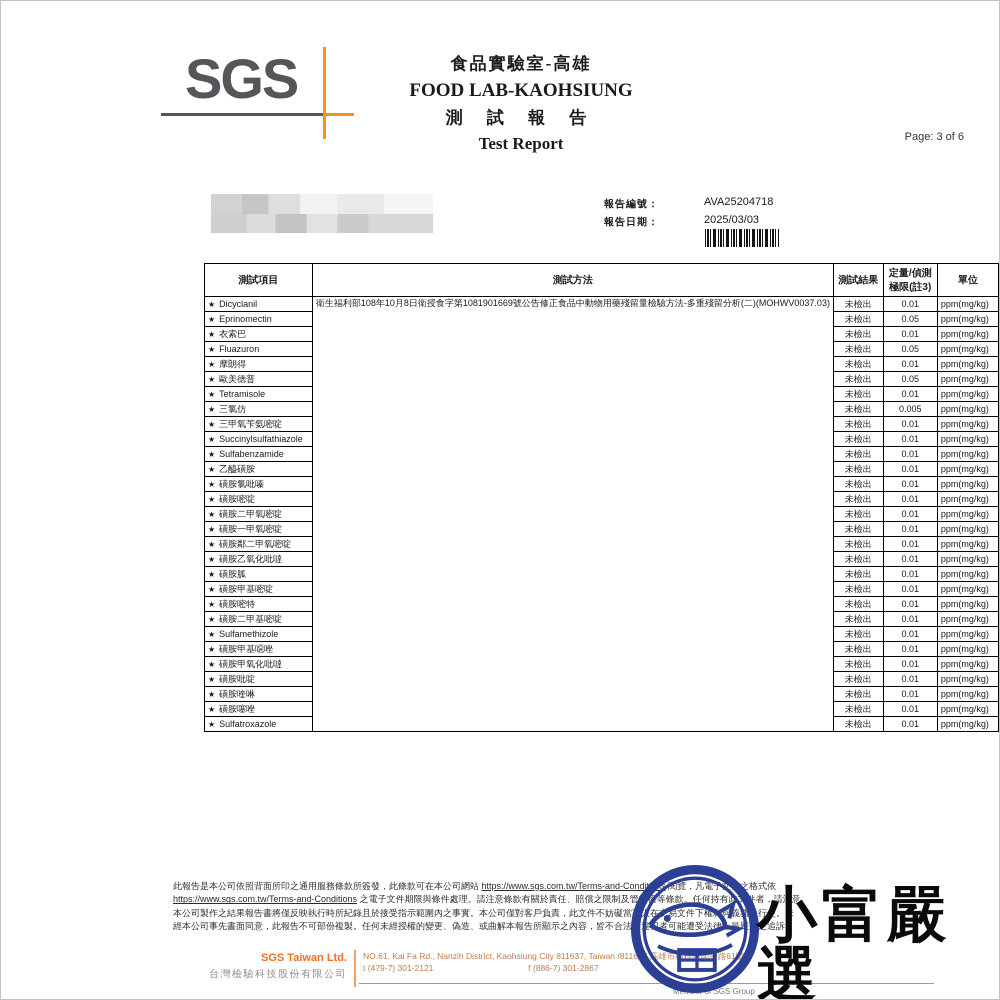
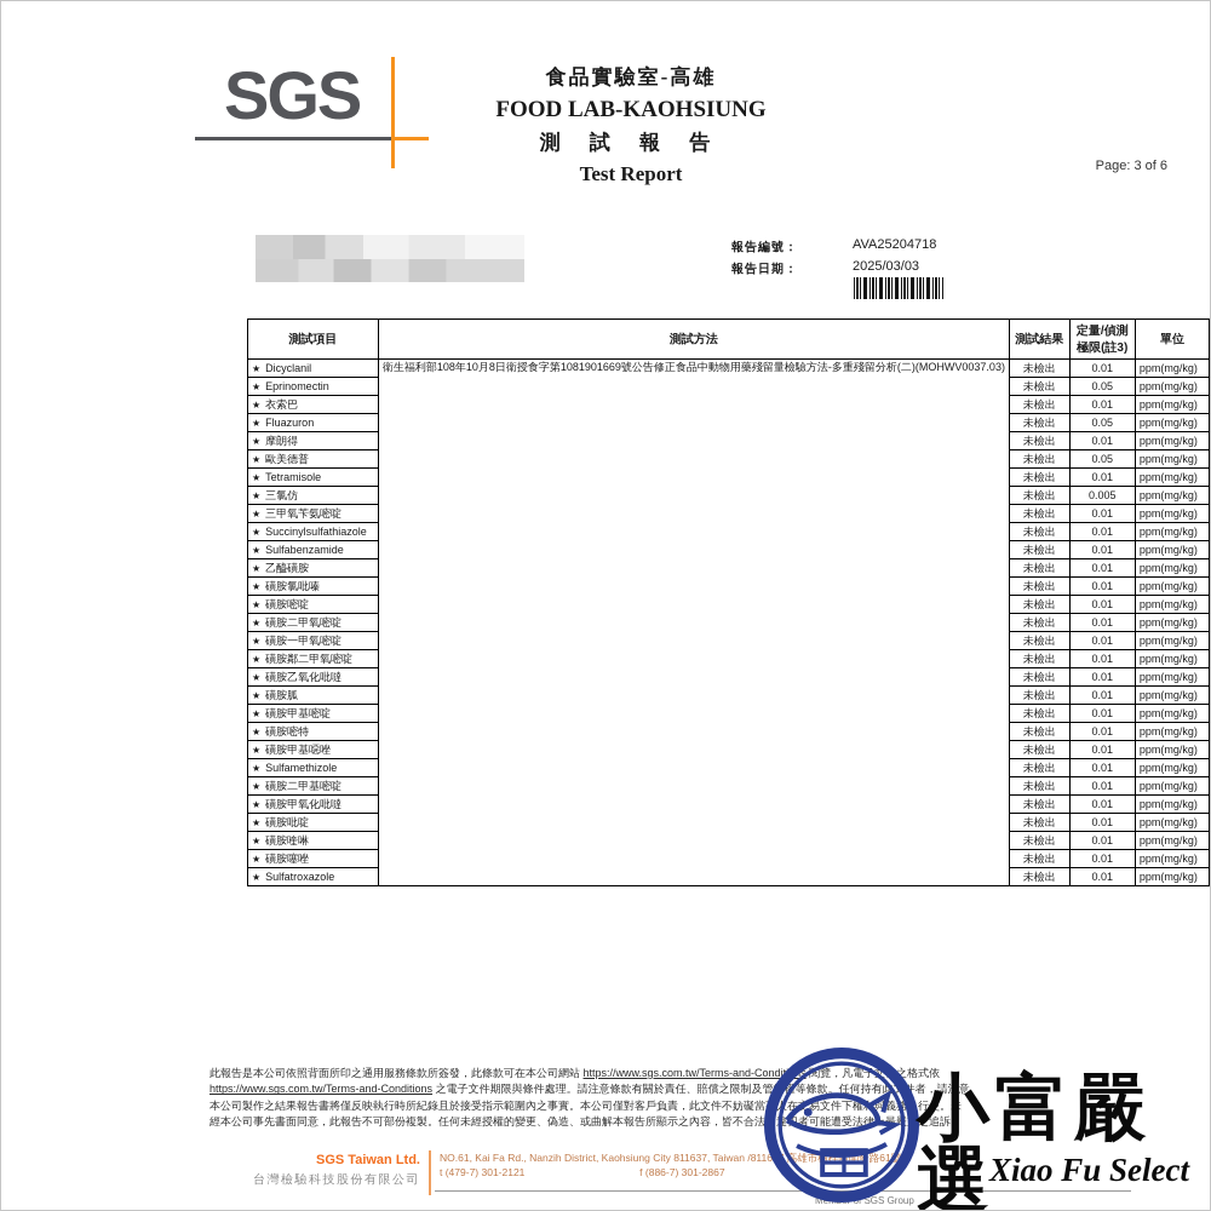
  SGS
  食品實驗室-高雄
  FOOD LAB-KAOHSIUNG
  測 試 報 告
  Test Report
  Page: 3 of 6
  報告編號：
  AVA25204718
  報告日期：
  2025/03/03
  測試項目	測試方法	測試結果	定量/偵測 極限(註3)	單位
  ★ Dicyclanil	衛生福利部108年10月8日衛授食字第1081901669號公告修正食品中動物用藥殘留量檢驗方法-多重殘留分析(二)(MOHWV0037.03)	未檢出	0.01	ppm(mg/kg)
  ★ Eprinomectin	未檢出	0.05	ppm(mg/kg)
  ★ 衣索巴	未檢出	0.01	ppm(mg/kg)
  ★ Fluazuron	未檢出	0.05	ppm(mg/kg)
  ★ 摩朗得	未檢出	0.01	ppm(mg/kg)
  ★ 歐美德普	未檢出	0.05	ppm(mg/kg)
  ★ Tetramisole	未檢出	0.01	ppm(mg/kg)
  ★ 三氯仿	未檢出	0.005	ppm(mg/kg)
  ★ 三甲氧苄氨嘧啶	未檢出	0.01	ppm(mg/kg)
  ★ Succinylsulfathiazole	未檢出	0.01	ppm(mg/kg)
  ★ Sulfabenzamide	未檢出	0.01	ppm(mg/kg)
  ★ 乙醯磺胺	未檢出	0.01	ppm(mg/kg)
  ★ 磺胺氯吡嗪	未檢出	0.01	ppm(mg/kg)
  ★ 磺胺嘧啶	未檢出	0.01	ppm(mg/kg)
  ★ 磺胺二甲氧嘧啶	未檢出	0.01	ppm(mg/kg)
  ★ 磺胺一甲氧嘧啶	未檢出	0.01	ppm(mg/kg)
  ★ 磺胺鄰二甲氧嘧啶	未檢出	0.01	ppm(mg/kg)
  ★ 磺胺乙氧化吡噠	未檢出	0.01	ppm(mg/kg)
  ★ 磺胺胍	未檢出	0.01	ppm(mg/kg)
  ★ 磺胺甲基嘧啶	未檢出	0.01	ppm(mg/kg)
  ★ 磺胺嘧特	未檢出	0.01	ppm(mg/kg)
- ★ 磺胺二甲基嘧啶	未檢出	0.01	ppm(mg/kg)
+ ★ 磺胺甲基噁唑	未檢出	0.01	ppm(mg/kg)
  ★ Sulfamethizole	未檢出	0.01	ppm(mg/kg)
- ★ 磺胺甲基噁唑	未檢出	0.01	ppm(mg/kg)
+ ★ 磺胺二甲基嘧啶	未檢出	0.01	ppm(mg/kg)
  ★ 磺胺甲氧化吡噠	未檢出	0.01	ppm(mg/kg)
  ★ 磺胺吡啶	未檢出	0.01	ppm(mg/kg)
  ★ 磺胺喹啉	未檢出	0.01	ppm(mg/kg)
  ★ 磺胺噻唑	未檢出	0.01	ppm(mg/kg)
  ★ Sulfatroxazole	未檢出	0.01	ppm(mg/kg)
  此報告是本公司依照背面所印之通用服務條款所簽發，此條款可在本公司網站 https://www.sgs.com.tw/Terms-and-Condis 閱覽，凡電子文之格式依
  https://www.sgs.com.tw/Terms-and-Conditions 之電子文件期限與條件處理。請注意條款有關於責任、賠償之限制及管等條款。任何持有此者，請注意
  本公司製作之結果報告書將僅反映執行時所紀錄且於接受指示範圍內之事實。本公司僅對客戶負責，此文件不妨礙當在易文件下權與義行使。未
  經本公司事先書面同意，此報告不可部份複製。任何未經授權的變更、偽造、或曲解本報告所顯示之內容，皆不合法者可能遭受法律最之追訴。
  SGS Taiwan Ltd.
  台灣檢驗科技股份有限公司
  NO.61, Kai Fa Rd., Nanzih District, Kaohsiung City 811637, Taiwan /8116 高雄市梓開路61號
  t (479-7) 301-2121 f (886-7) 301-2867
  小富嚴選
+ Xiao Fu Select
